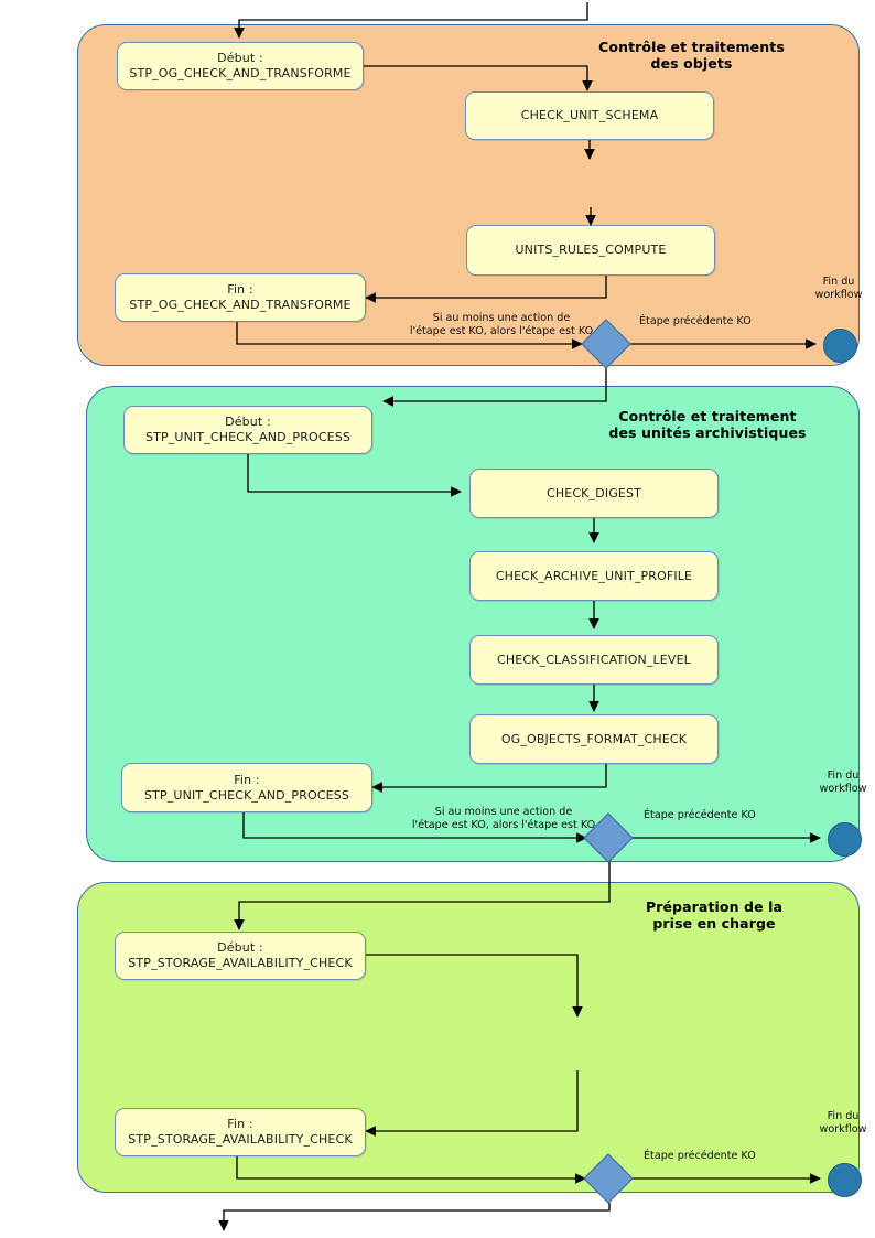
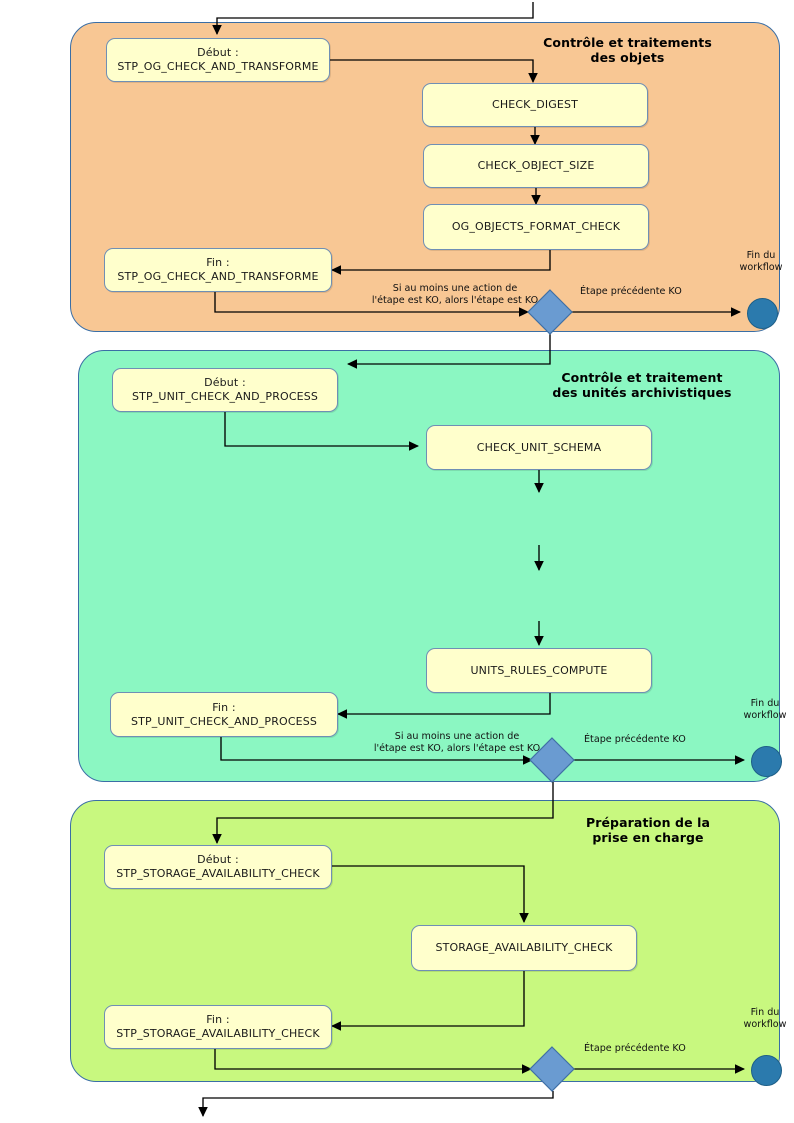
  Contrôle et traitements
  des objets
  Contrôle et traitement
  des unités archivistiques
  Préparation de la
  prise en charge
  Début :
  STP_OG_CHECK_AND_TRANSFORME
- CHECK_UNIT_SCHEMA
+ CHECK_DIGEST
+ CHECK_OBJECT_SIZE
- UNITS_RULES_COMPUTE
+ OG_OBJECTS_FORMAT_CHECK
  Fin :
  STP_OG_CHECK_AND_TRANSFORME
  Si au moins une action de
  l'étape est KO, alors l'étape est KO
  Étape précédente KO
  Fin du
  workflow
  Début :
  STP_UNIT_CHECK_AND_PROCESS
- CHECK_DIGEST
+ CHECK_UNIT_SCHEMA
- CHECK_ARCHIVE_UNIT_PROFILE
- CHECK_CLASSIFICATION_LEVEL
- OG_OBJECTS_FORMAT_CHECK
+ UNITS_RULES_COMPUTE
  Fin :
  STP_UNIT_CHECK_AND_PROCESS
  Si au moins une action de
  l'étape est KO, alors l'étape est KO
  Étape précédente KO
  Fin du
  workflow
  Début :
  STP_STORAGE_AVAILABILITY_CHECK
+ STORAGE_AVAILABILITY_CHECK
  Fin :
  STP_STORAGE_AVAILABILITY_CHECK
  Étape précédente KO
  Fin du
  workflow
